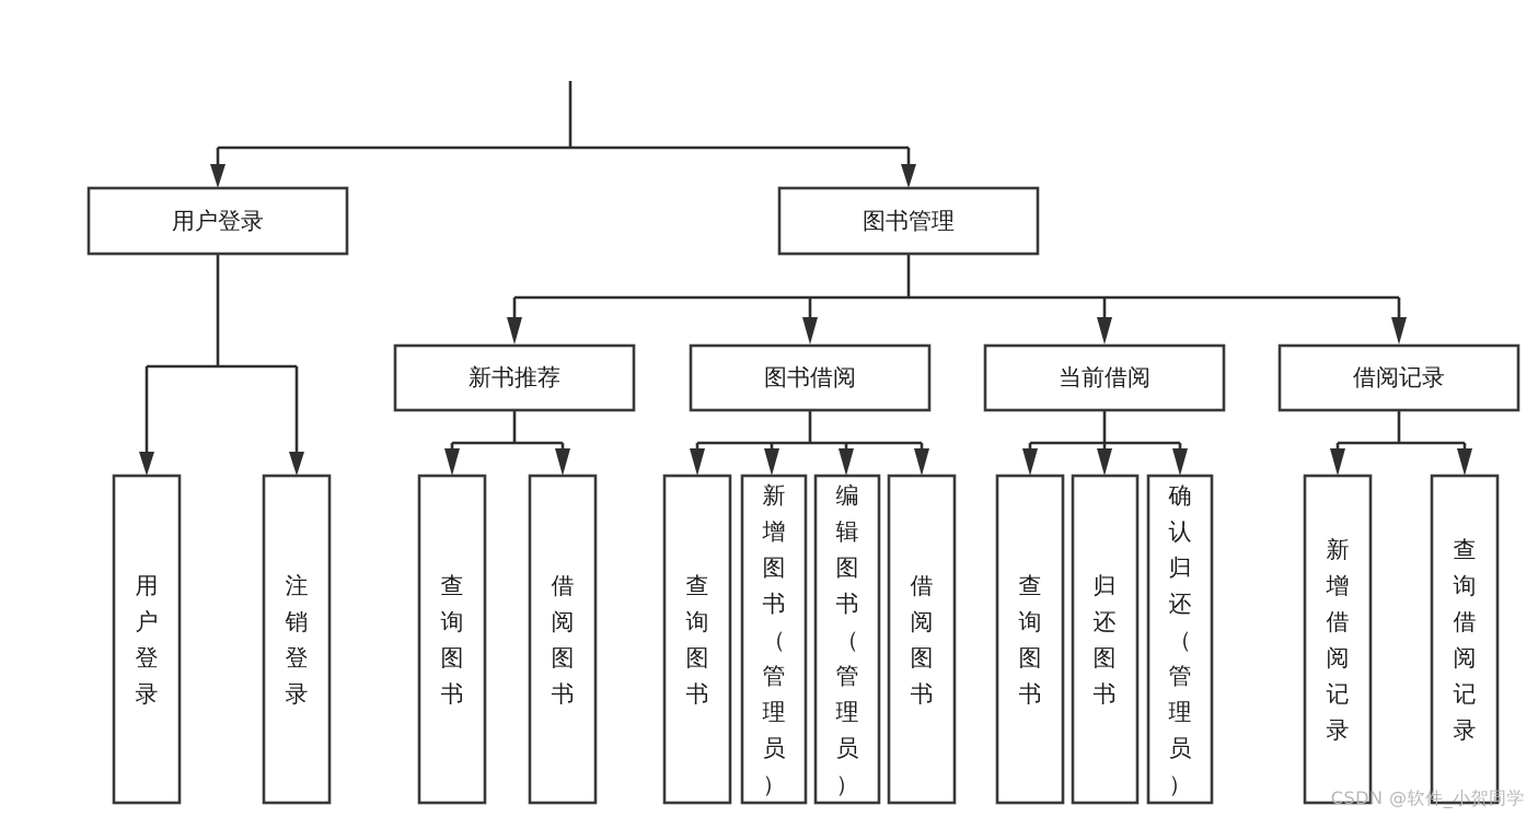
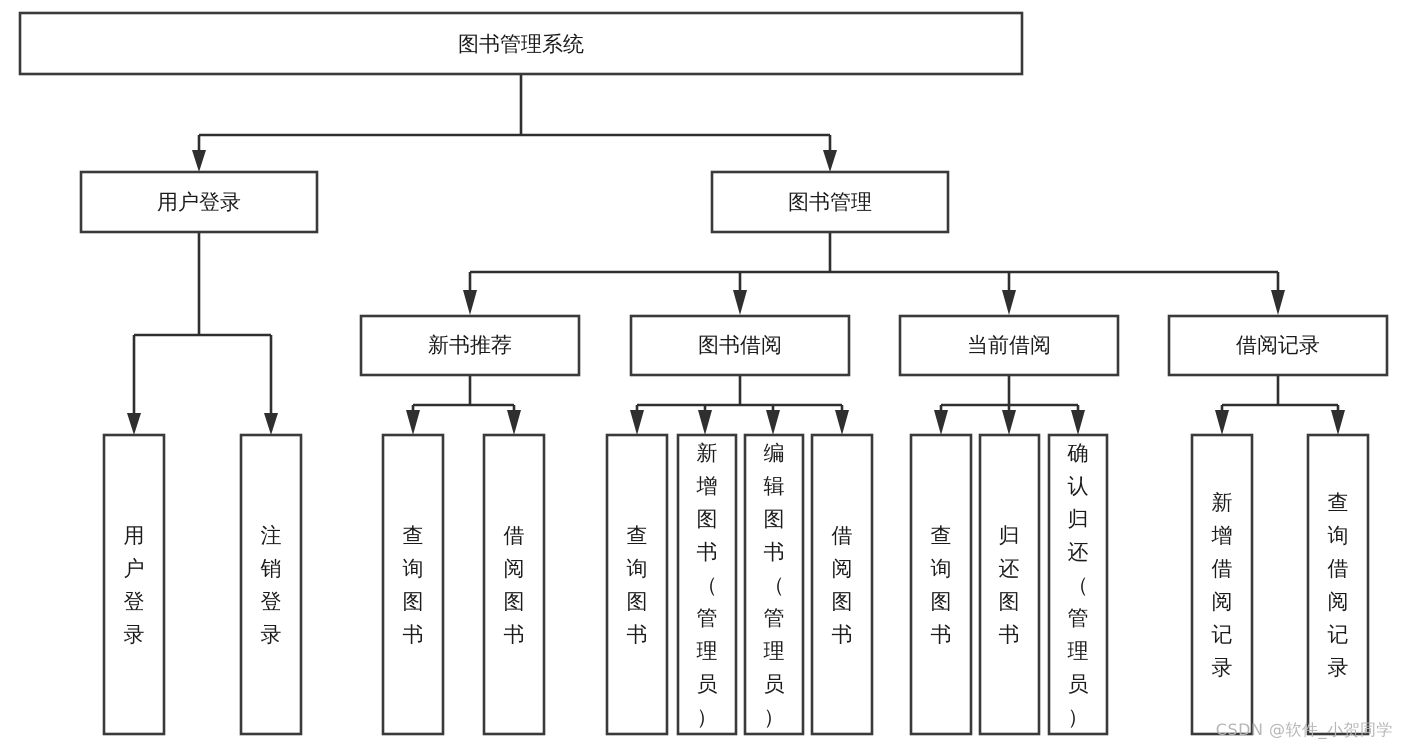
+ 图书管理系统
  用户登录
  图书管理
  新书推荐
  图书借阅
  当前借阅
  借阅记录
  用户登录
  注销登录
  查询图书
  借阅图书
  查询图书
  新增图书（管理员）
  编辑图书（管理员）
  借阅图书
  查询图书
  归还图书
  确认归还（管理员）
  新增借阅记录
  查询借阅记录
  CSDN @软件_小贺同学
